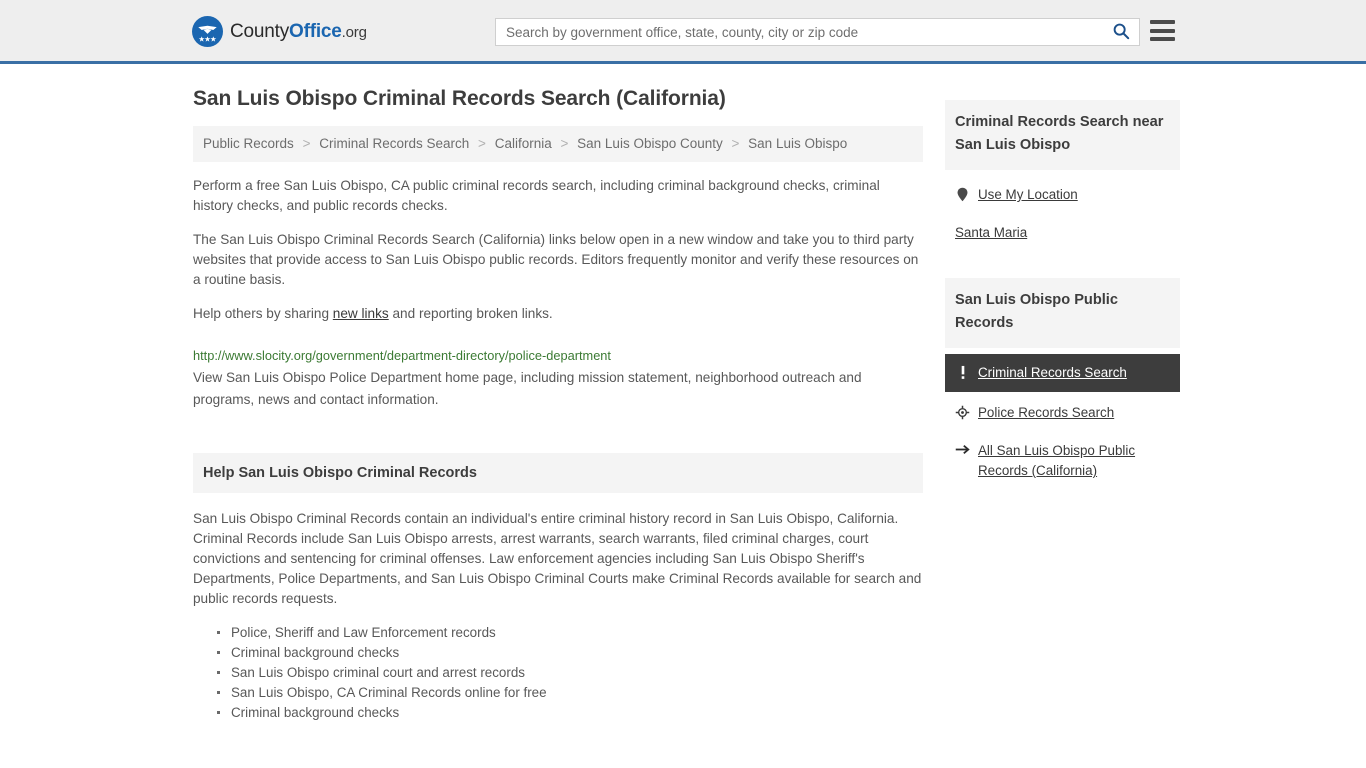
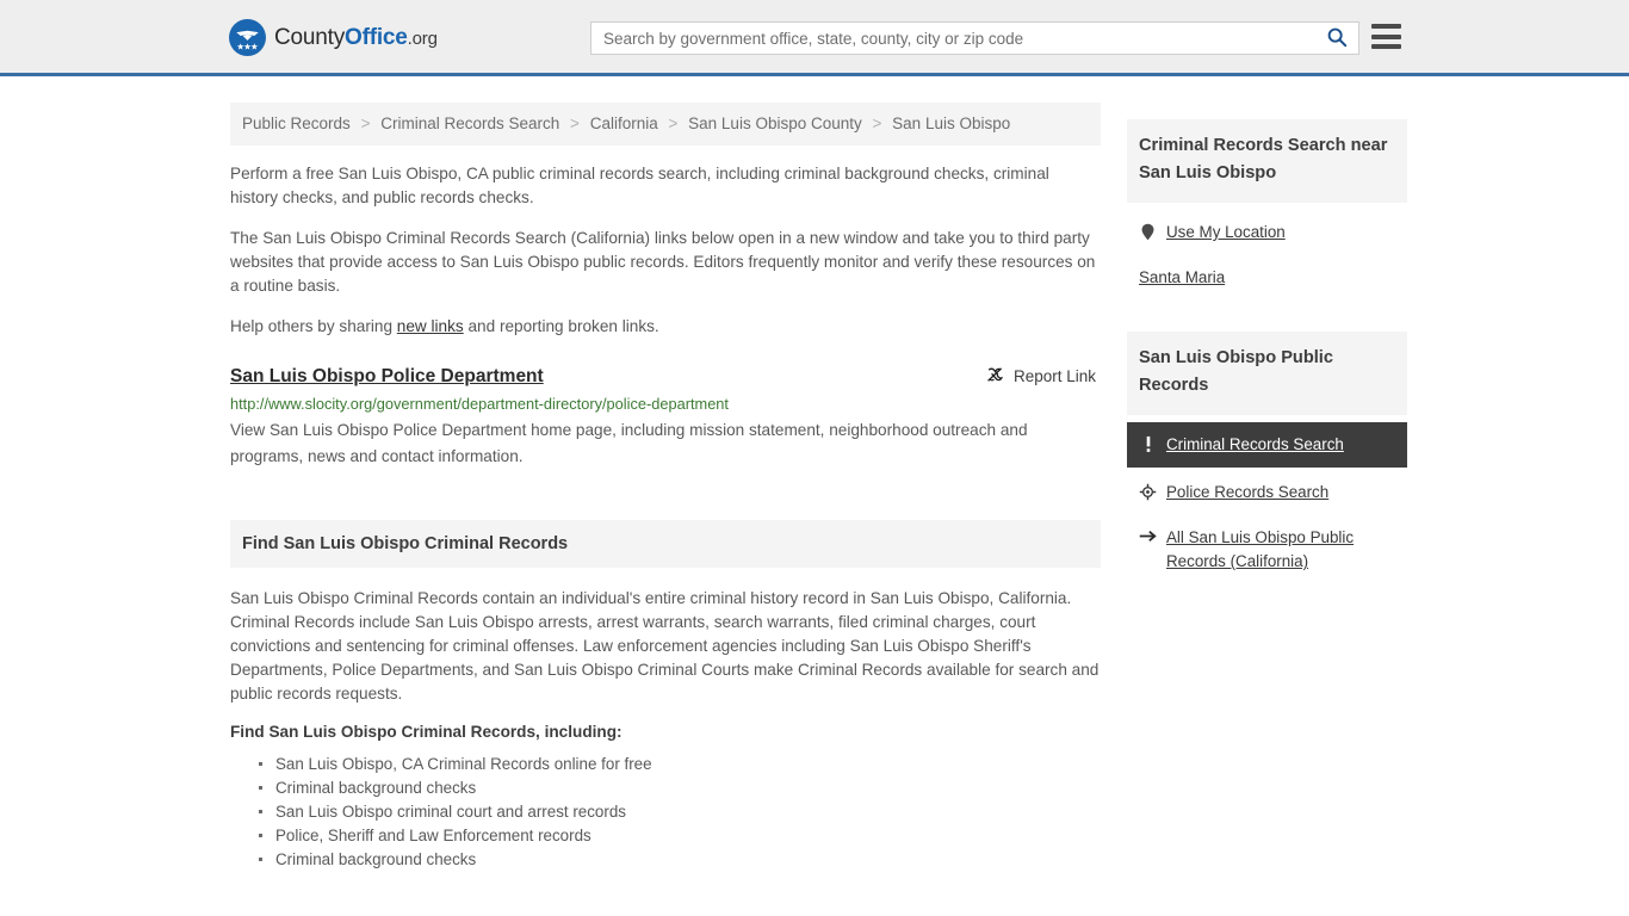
  CountyOffice.org
  Search by government office, state, county, city or zip code
- San Luis Obispo Criminal Records Search (California)
  Public Records > Criminal Records Search > California > San Luis Obispo County > San Luis Obispo
  Perform a free San Luis Obispo, CA public criminal records search, including criminal background checks, criminal history checks, and public records checks.
  The San Luis Obispo Criminal Records Search (California) links below open in a new window and take you to third party websites that provide access to San Luis Obispo public records. Editors frequently monitor and verify these resources on a routine basis.
  Help others by sharing new links and reporting broken links.
+ San Luis Obispo Police Department
+ Report Link
  http://www.slocity.org/government/department-directory/police-department
  View San Luis Obispo Police Department home page, including mission statement, neighborhood outreach and programs, news and contact information.
- Help San Luis Obispo Criminal Records
+ Find San Luis Obispo Criminal Records
  San Luis Obispo Criminal Records contain an individual's entire criminal history record in San Luis Obispo, California. Criminal Records include San Luis Obispo arrests, arrest warrants, search warrants, filed criminal charges, court convictions and sentencing for criminal offenses. Law enforcement agencies including San Luis Obispo Sheriff's Departments, Police Departments, and San Luis Obispo Criminal Courts make Criminal Records available for search and public records requests.
+ Find San Luis Obispo Criminal Records, including:
- Police, Sheriff and Law Enforcement records
+ San Luis Obispo, CA Criminal Records online for free
  Criminal background checks
  San Luis Obispo criminal court and arrest records
- San Luis Obispo, CA Criminal Records online for free
+ Police, Sheriff and Law Enforcement records
  Criminal background checks
  Criminal Records Search near San Luis Obispo
  Use My Location
  Santa Maria
  San Luis Obispo Public Records
  Criminal Records Search
  Police Records Search
  All San Luis Obispo Public Records (California)
